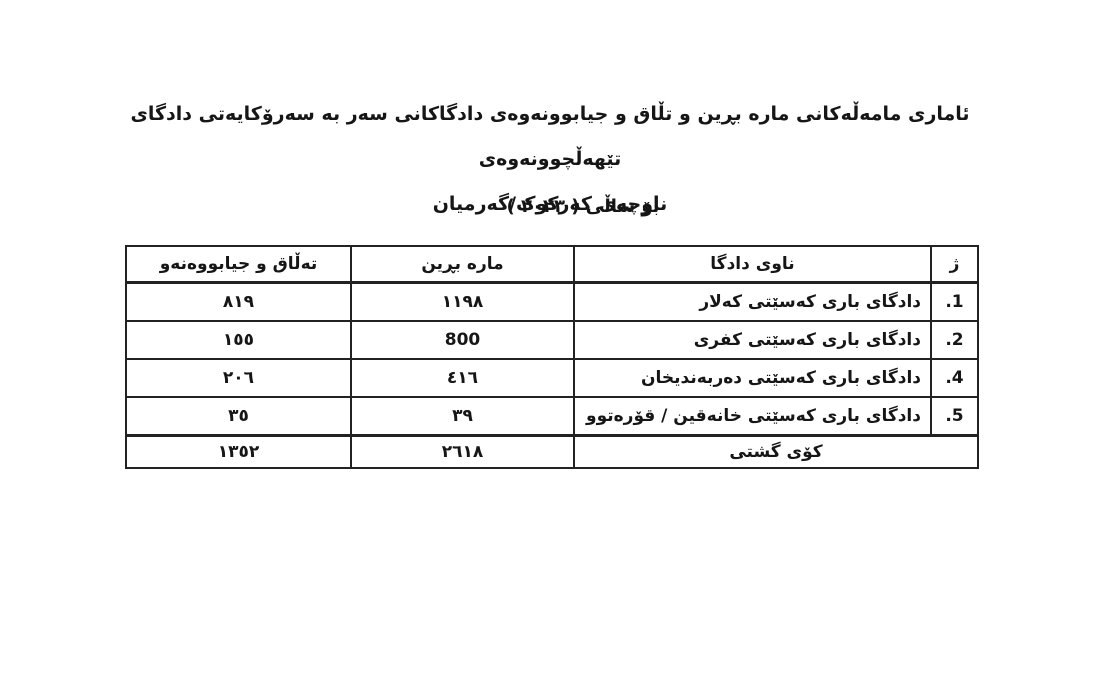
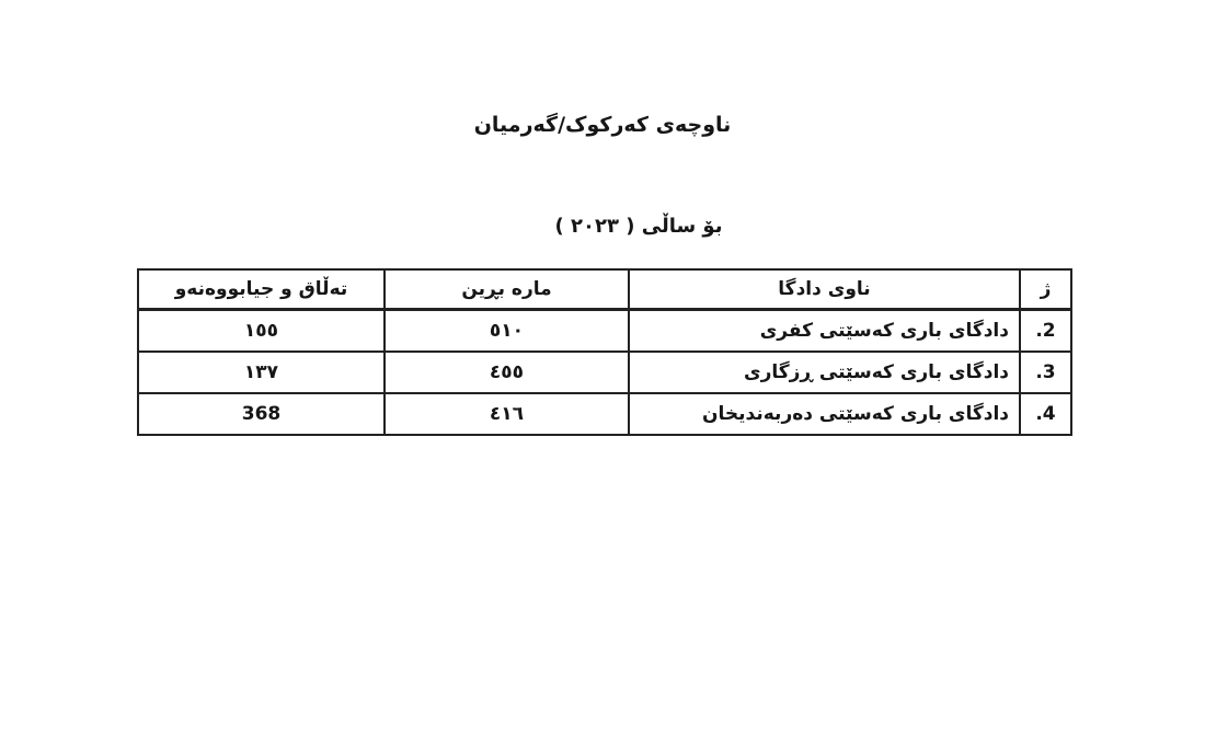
- ئاماری مامەڵەکانی مارە بڕین و تڵاق و جیابوونەوەی دادگاکانی سەر بە سەرۆکایەتی دادگای تێهەڵچوونەوەی
  ناوچەی کەرکوک/گەرمیان
  بۆ ساڵی ( ٢٠٢٣ )
  ژ	ناوی دادگا	مارە بڕین	تەڵاق و جیابووەنەو
- .1	دادگای باری کەسێتی کەلار	١١٩٨	٨١٩
- .2	دادگای باری کەسێتی کفری	800	١٥٥
+ .2	دادگای باری کەسێتی کفری	٥١٠	١٥٥
+ .3	دادگای باری کەسێتی ڕزگاری	٤٥٥	١٣٧
- .4	دادگای باری کەسێتی دەربەندیخان	٤١٦	٢٠٦
+ .4	دادگای باری کەسێتی دەربەندیخان	٤١٦	368
- .5	دادگای باری کەسێتی خانەقین / قۆرەتوو	٣٩	٣٥
- کۆی گشتی	٢٦١٨	١٣٥٢
